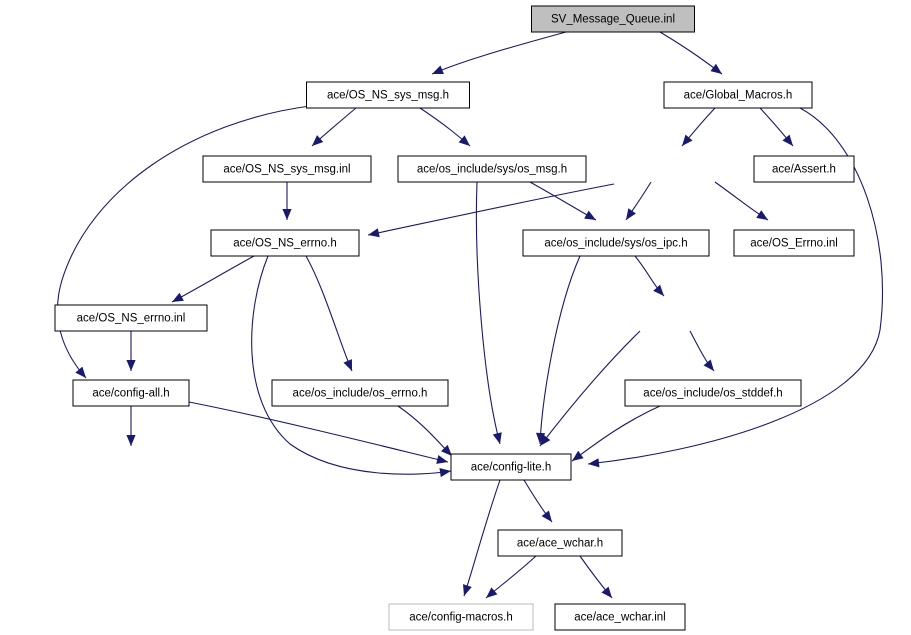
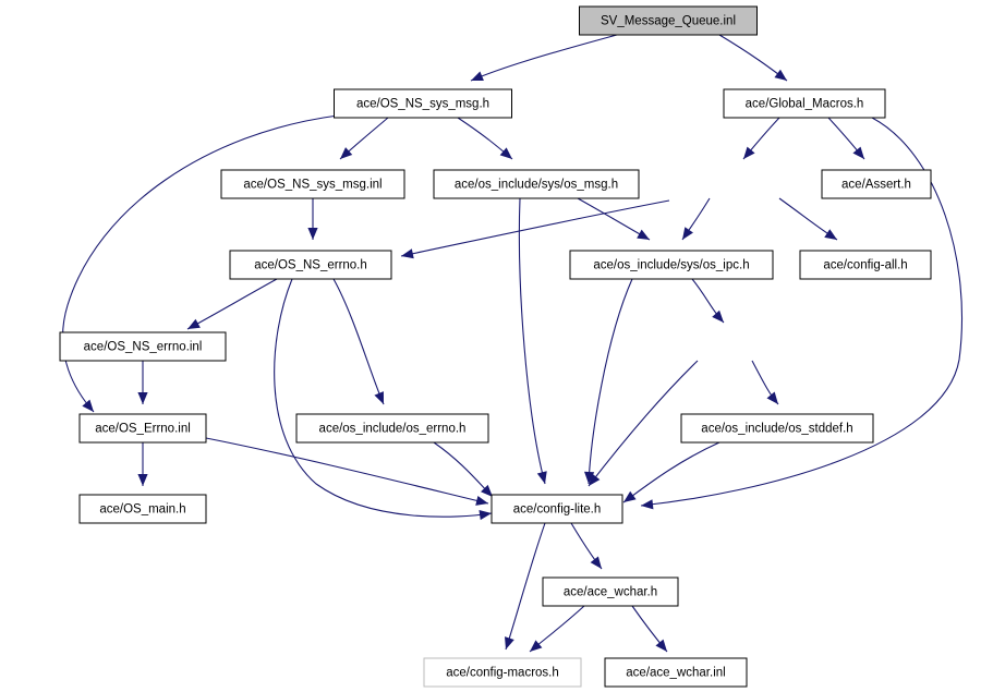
  SV_Message_Queue.inl
  ace/OS_NS_sys_msg.h
  ace/Global_Macros.h
  ace/OS_NS_sys_msg.inl
  ace/os_include/sys/os_msg.h
  ace/Assert.h
  ace/OS_NS_errno.h
  ace/os_include/sys/os_ipc.h
- ace/OS_Errno.inl
+ ace/config-all.h
  ace/OS_NS_errno.inl
- ace/config-all.h
+ ace/OS_Errno.inl
  ace/os_include/os_errno.h
  ace/os_include/os_stddef.h
+ ace/OS_main.h
  ace/config-lite.h
  ace/ace_wchar.h
  ace/config-macros.h
  ace/ace_wchar.inl
